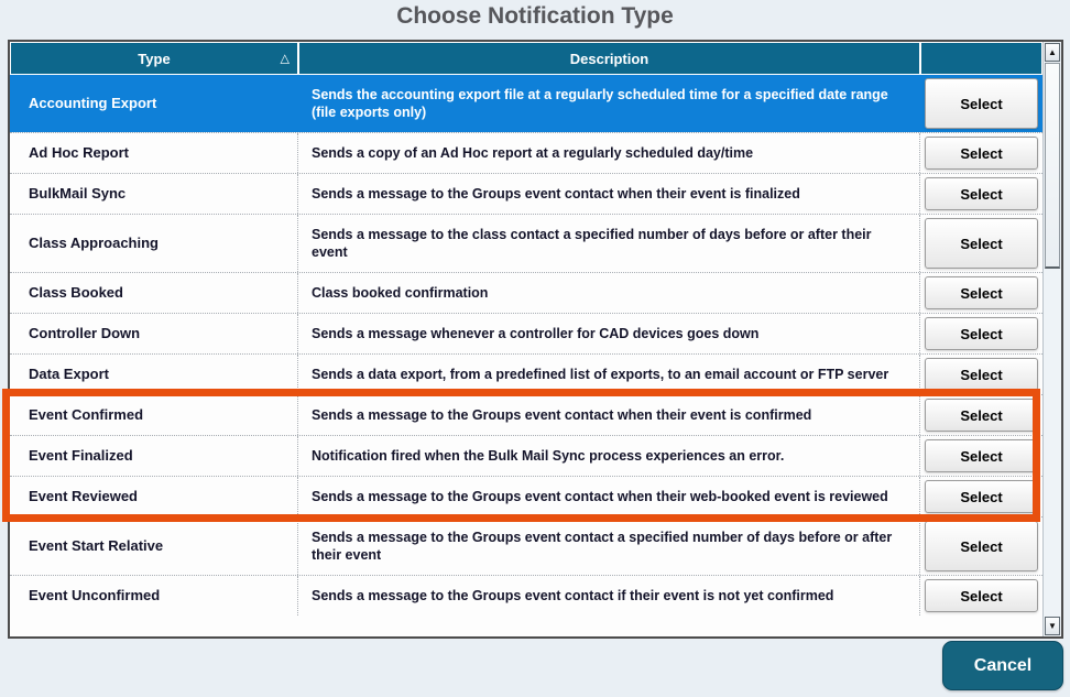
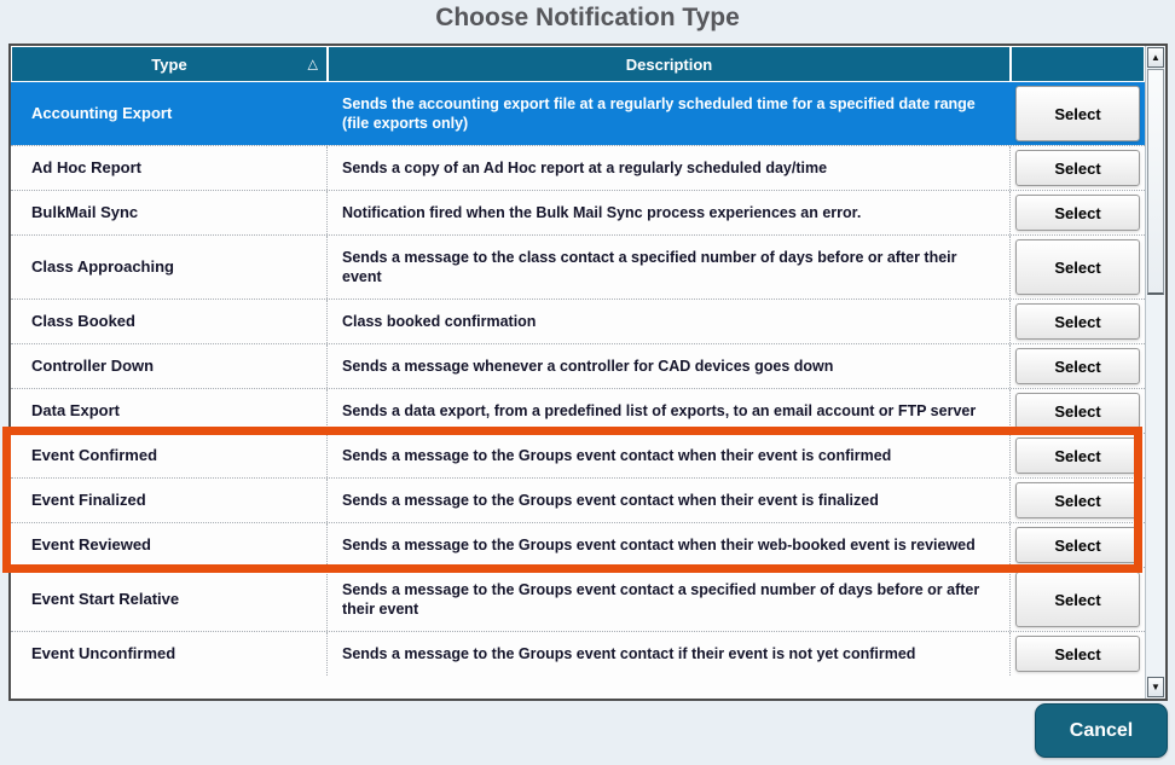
  Choose Notification Type
  Type
  △
  Description
  Accounting Export
  Sends the accounting export file at a regularly scheduled time for a specified date range (file exports only)
  Select
  Ad Hoc Report
  Sends a copy of an Ad Hoc report at a regularly scheduled day/time
  Select
  BulkMail Sync
- Sends a message to the Groups event contact when their event is finalized
+ Notification fired when the Bulk Mail Sync process experiences an error.
  Select
  Class Approaching
  Sends a message to the class contact a specified number of days before or after their event
  Select
  Class Booked
  Class booked confirmation
  Select
  Controller Down
  Sends a message whenever a controller for CAD devices goes down
  Select
  Data Export
  Sends a data export, from a predefined list of exports, to an email account or FTP server
  Select
  Event Confirmed
  Sends a message to the Groups event contact when their event is confirmed
  Select
  Event Finalized
- Notification fired when the Bulk Mail Sync process experiences an error.
+ Sends a message to the Groups event contact when their event is finalized
  Select
  Event Reviewed
  Sends a message to the Groups event contact when their web-booked event is reviewed
  Select
  Event Start Relative
  Sends a message to the Groups event contact a specified number of days before or after their event
  Select
  Event Unconfirmed
  Sends a message to the Groups event contact if their event is not yet confirmed
  Select
  ▲
  ▼
  Cancel
